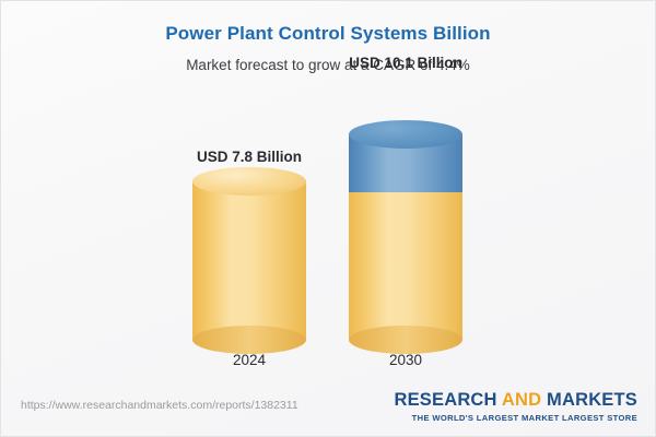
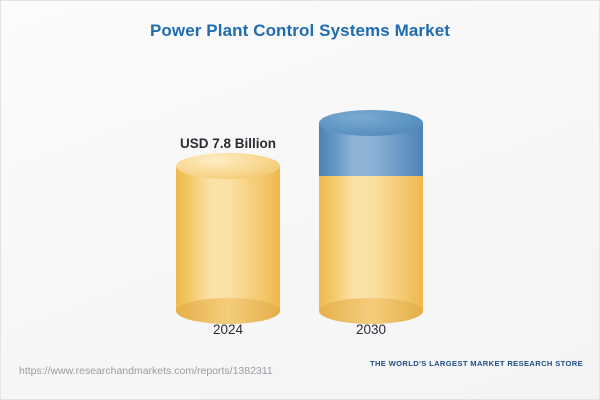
- Power Plant Control Systems Billion
+ Power Plant Control Systems Market
- Market forecast to grow at a CAGR of 4.4%
  USD 7.8 Billion
  2024
- USD 10.1 Billion
  2030
  https://www.researchandmarkets.com/reports/1382311
- RESEARCH AND MARKETS
- THE WORLD'S LARGEST MARKET LARGEST STORE
+ THE WORLD'S LARGEST MARKET RESEARCH STORE
